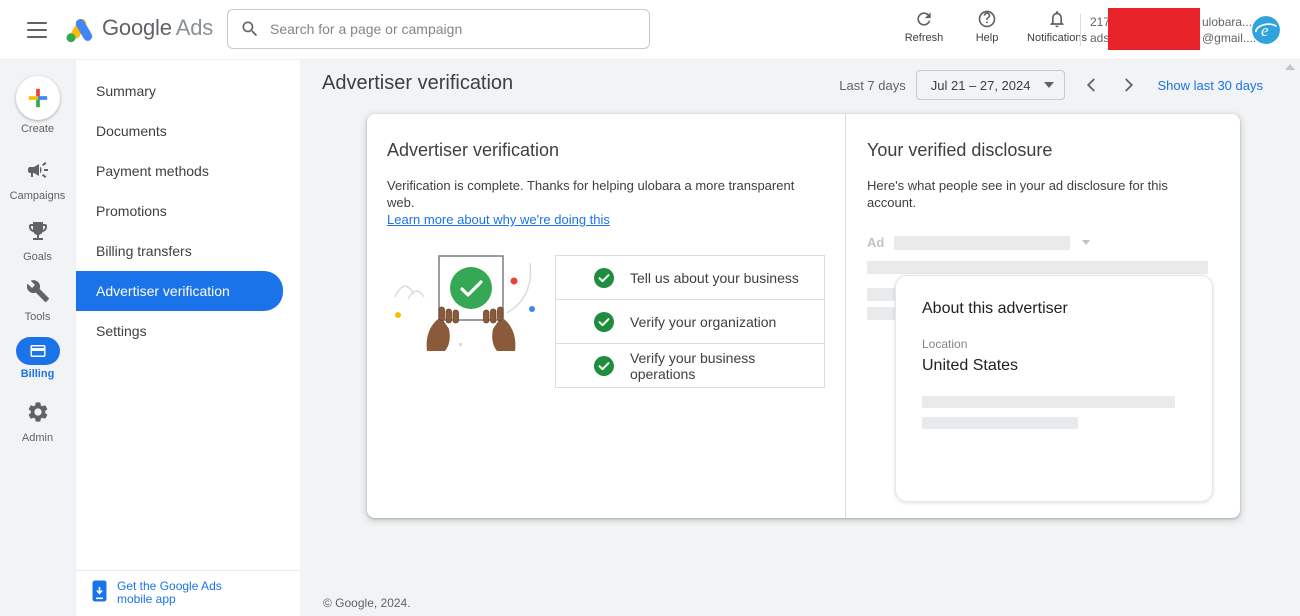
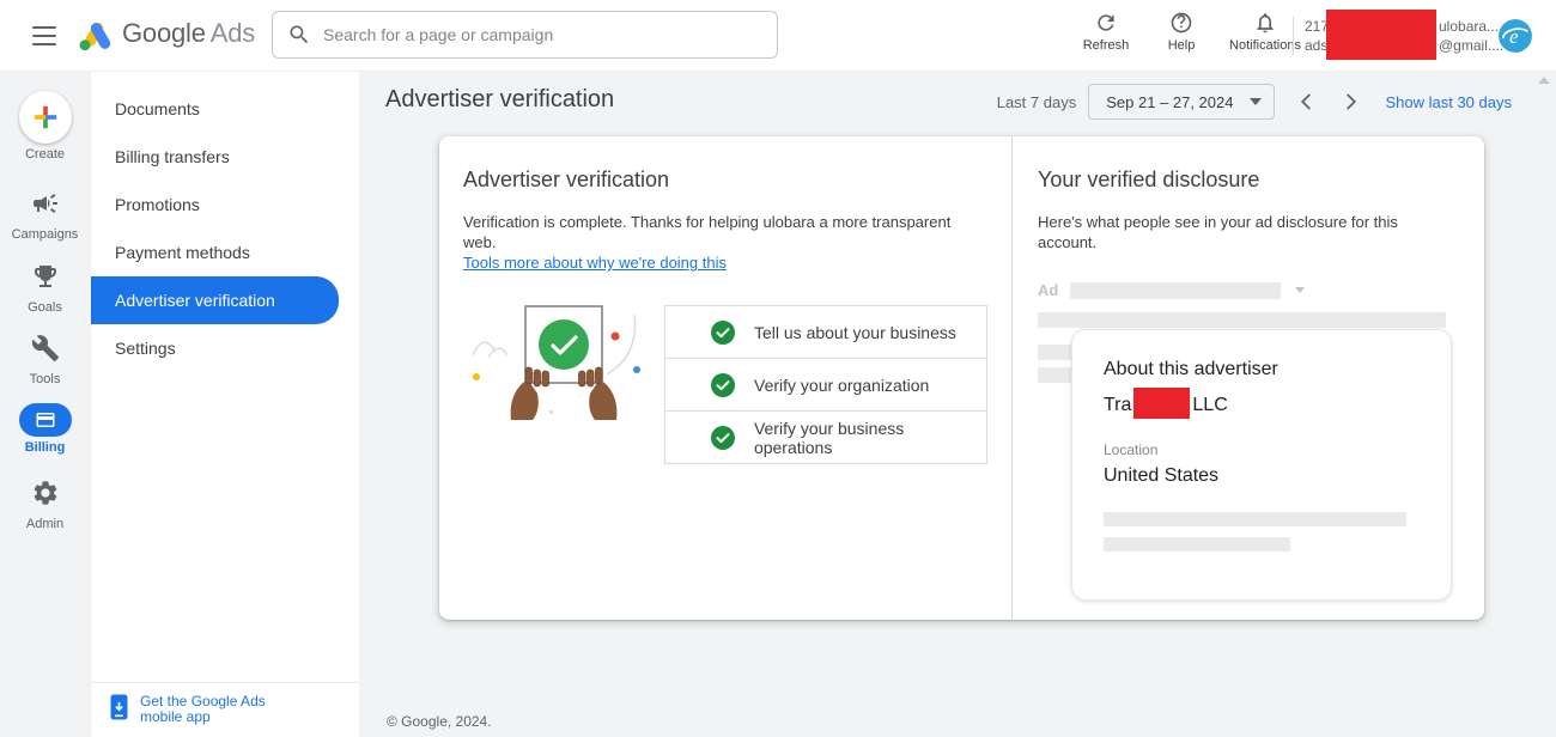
  Google Ads
  Search for a page or campaign
  Refresh
  Help
  Notifications
  217
  ads
  ulobara...
  @gmail...
  e
  Create
  Campaigns
  Goals
  Tools
  Billing
  Admin
- Summary
  Documents
- Payment methods
+ Billing transfers
  Promotions
- Billing transfers
+ Payment methods
  Advertiser verification
  Settings
  Get the Google Ads mobile app
  Advertiser verification
  Last 7 days
- Jul 21 – 27, 2024
+ Sep 21 – 27, 2024
  Show last 30 days
  Advertiser verification
  Verification is complete. Thanks for helping ulobara a more transparent web.
- Learn more about why we're doing this
+ Tools more about why we're doing this
  Tell us about your business
  Verify your organization
  Verify your business operations
  Your verified disclosure
  Here's what people see in your ad disclosure for this account.
  Ad
  About this advertiser
+ Tra LLC
  Location
  United States
  © Google, 2024.
